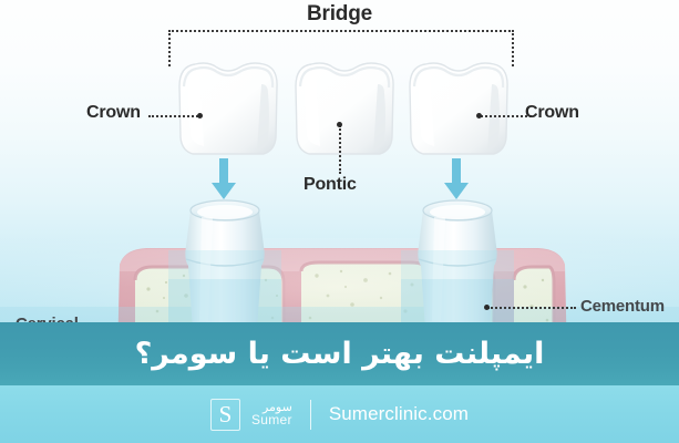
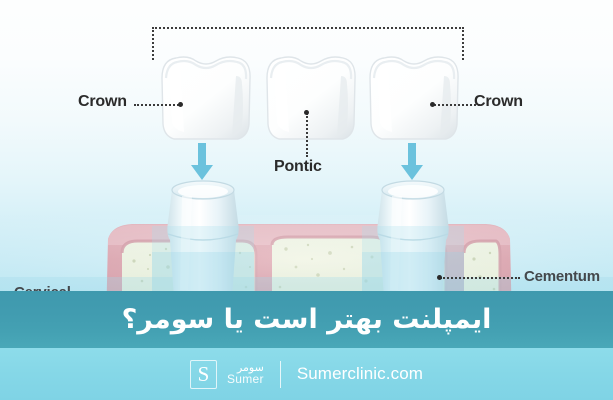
- Bridge
  Crown
  Crown
  Pontic
  Cementum
  ایمپلنت بهتر است یا سومر؟
  S
  سومر
  Sumer
  Sumerclinic.com
